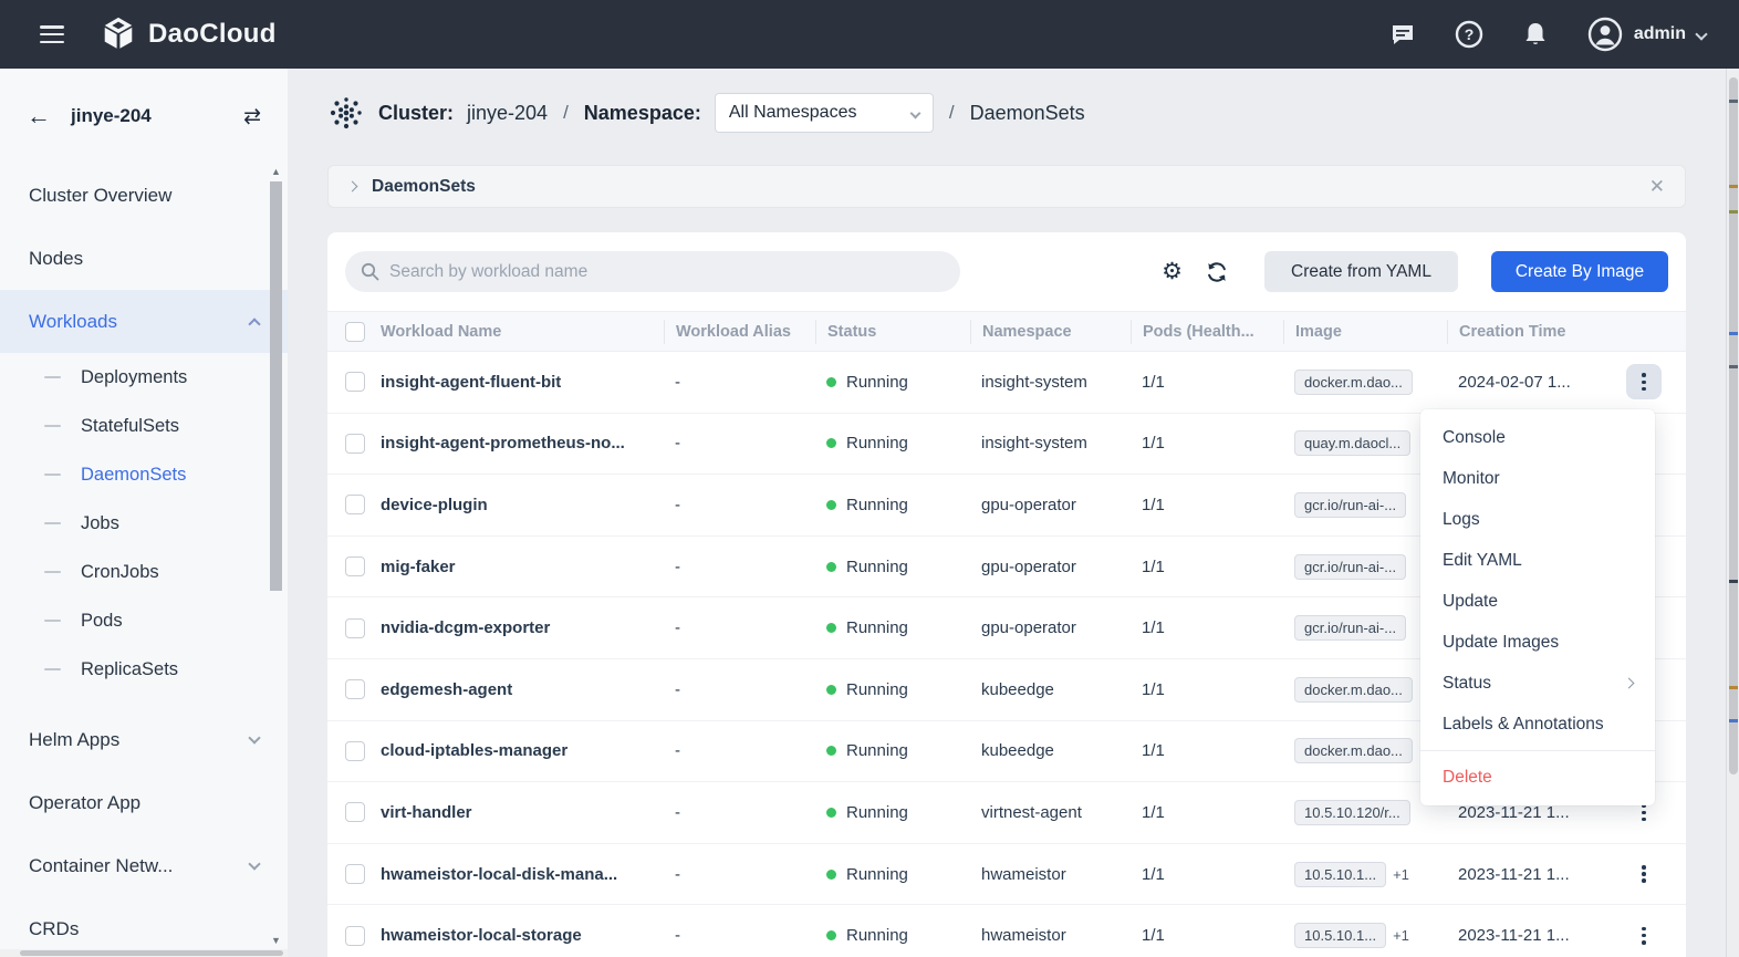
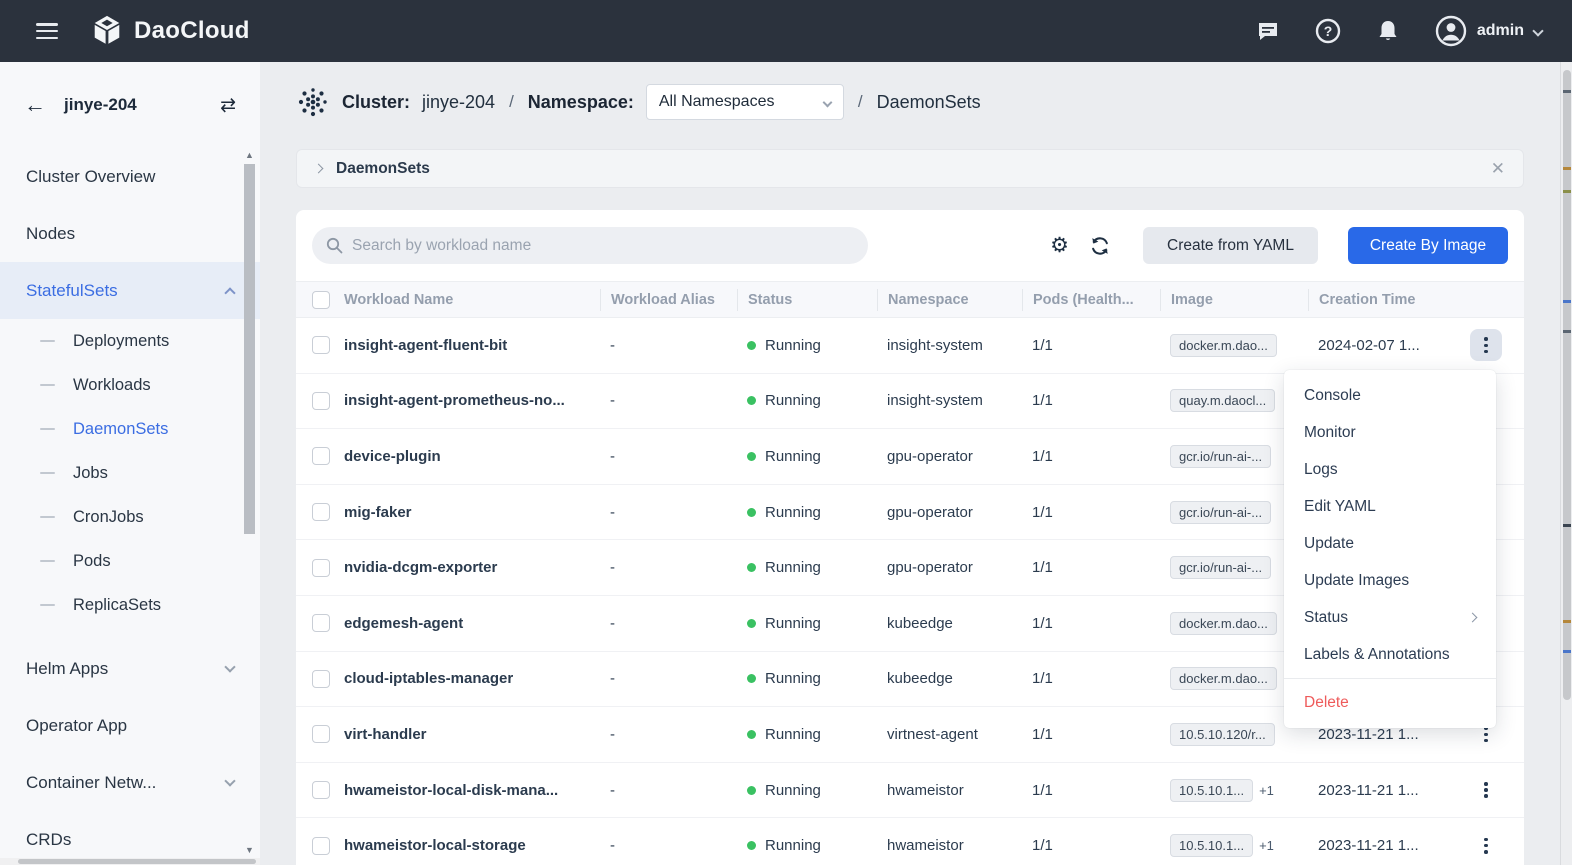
  DaoCloud
  ?
  admin
  ←
  jinye-204
  ⇄
  Cluster Overview
  Nodes
- Workloads
+ StatefulSets
  Deployments
- StatefulSets
+ Workloads
  DaemonSets
  Jobs
  CronJobs
  Pods
  ReplicaSets
  Helm Apps
  Operator App
  Container Netw...
  CRDs
  ▲
  ▼
  Cluster:
  jinye-204
  /
  Namespace:
  All Namespaces
  /
  DaemonSets
  DaemonSets
  ✕
  Search by workload name
  ⚙
  Create from YAML
  Create By Image
  Workload Name
  Workload Alias
  Status
  Namespace
  Pods (Health...
  Image
  Creation Time
  insight-agent-fluent-bit
  -
  Running
  insight-system
  1/1
  docker.m.dao...
  2024-02-07 1...
  insight-agent-prometheus-no...
  -
  Running
  insight-system
  1/1
  quay.m.daocl...
  device-plugin
  -
  Running
  gpu-operator
  1/1
  gcr.io/run-ai-...
  mig-faker
  -
  Running
  gpu-operator
  1/1
  gcr.io/run-ai-...
  nvidia-dcgm-exporter
  -
  Running
  gpu-operator
  1/1
  gcr.io/run-ai-...
  edgemesh-agent
  -
  Running
  kubeedge
  1/1
  docker.m.dao...
  cloud-iptables-manager
  -
  Running
  kubeedge
  1/1
  docker.m.dao...
  virt-handler
  -
  Running
  virtnest-agent
  1/1
  10.5.10.120/r...
  2023-11-21 1...
  hwameistor-local-disk-mana...
  -
  Running
  hwameistor
  1/1
  10.5.10.1...
  +1
  2023-11-21 1...
  hwameistor-local-storage
  -
  Running
  hwameistor
  1/1
  10.5.10.1...
  +1
  2023-11-21 1...
  Console
  Monitor
  Logs
  Edit YAML
  Update
  Update Images
  Status
  Labels & Annotations
  Delete
